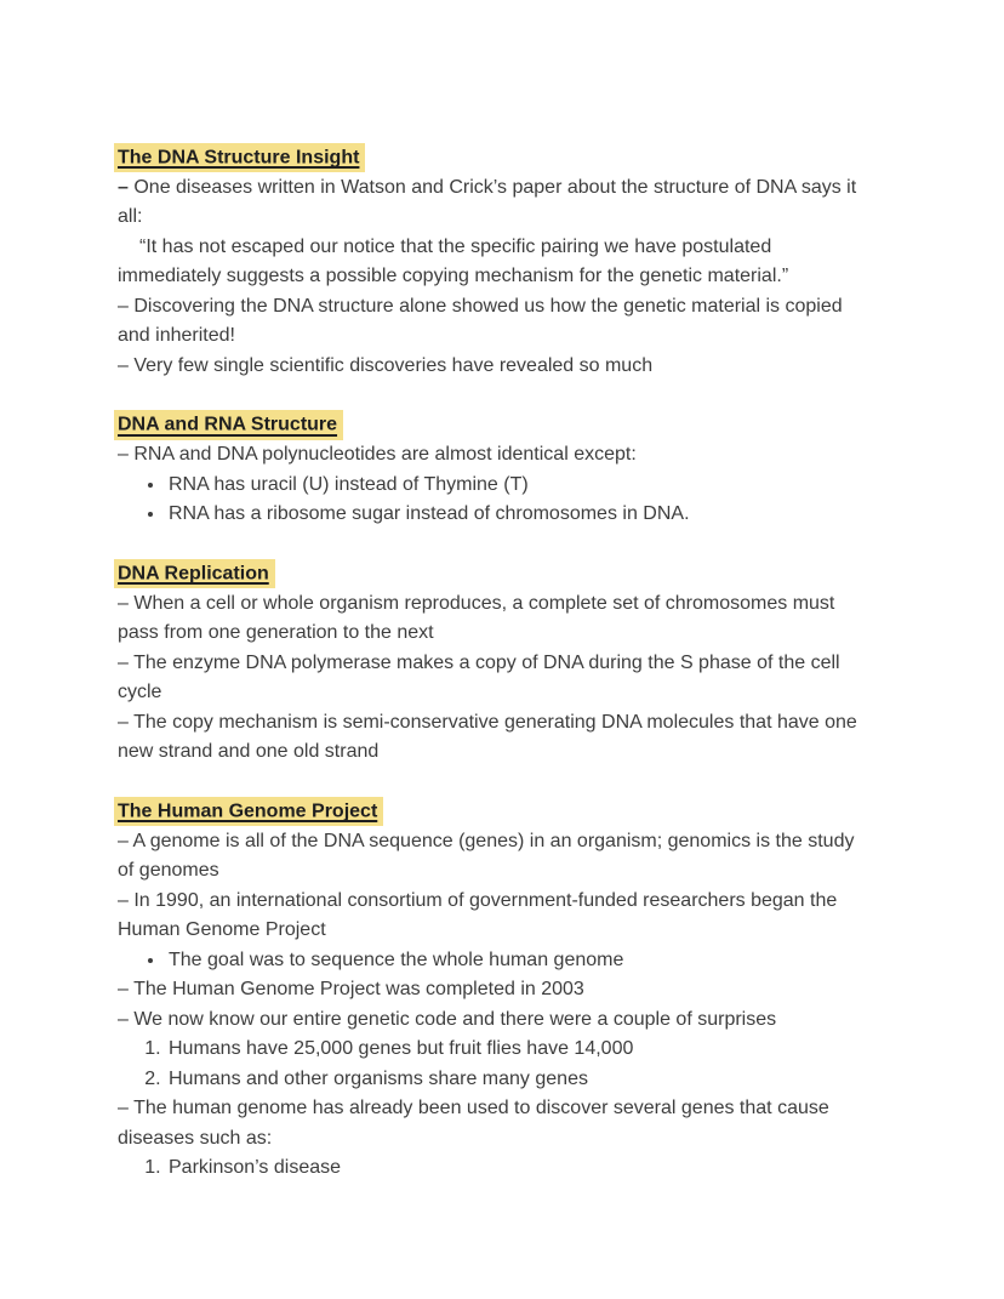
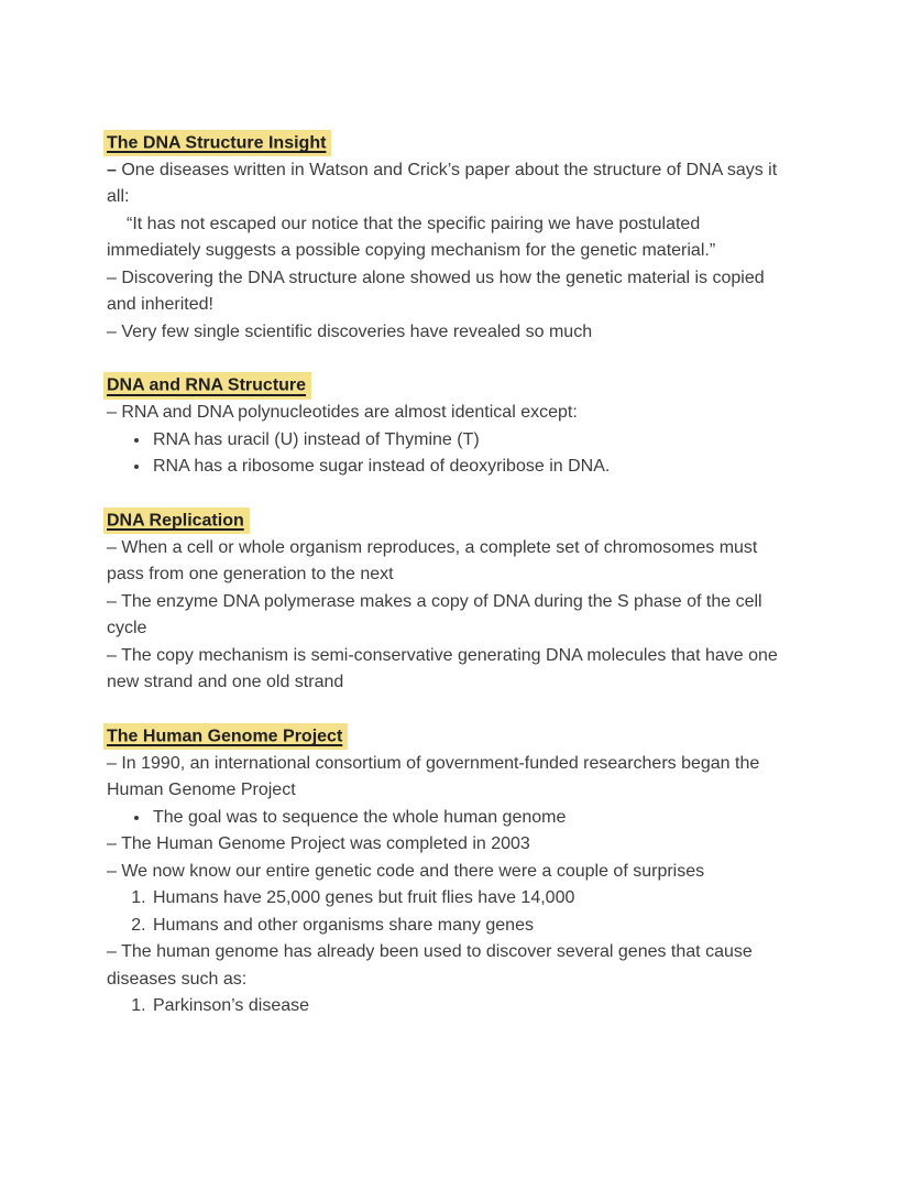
  The DNA Structure Insight
  – One diseases written in Watson and Crick’s paper about the structure of DNA says it all:
  “It has not escaped our notice that the specific pairing we have postulated immediately suggests a possible copying mechanism for the genetic material.”
  – Discovering the DNA structure alone showed us how the genetic material is copied and inherited!
  – Very few single scientific discoveries have revealed so much
  DNA and RNA Structure
  – RNA and DNA polynucleotides are almost identical except:
  RNA has uracil (U) instead of Thymine (T)
- RNA has a ribosome sugar instead of chromosomes in DNA.
+ RNA has a ribosome sugar instead of deoxyribose in DNA.
  DNA Replication
  – When a cell or whole organism reproduces, a complete set of chromosomes must pass from one generation to the next
  – The enzyme DNA polymerase makes a copy of DNA during the S phase of the cell cycle
  – The copy mechanism is semi-conservative generating DNA molecules that have one new strand and one old strand
  The Human Genome Project
- – A genome is all of the DNA sequence (genes) in an organism; genomics is the study of genomes
  – In 1990, an international consortium of government-funded researchers began the Human Genome Project
  The goal was to sequence the whole human genome
  – The Human Genome Project was completed in 2003
  – We now know our entire genetic code and there were a couple of surprises
  Humans have 25,000 genes but fruit flies have 14,000
  Humans and other organisms share many genes
  – The human genome has already been used to discover several genes that cause diseases such as:
  Parkinson’s disease
